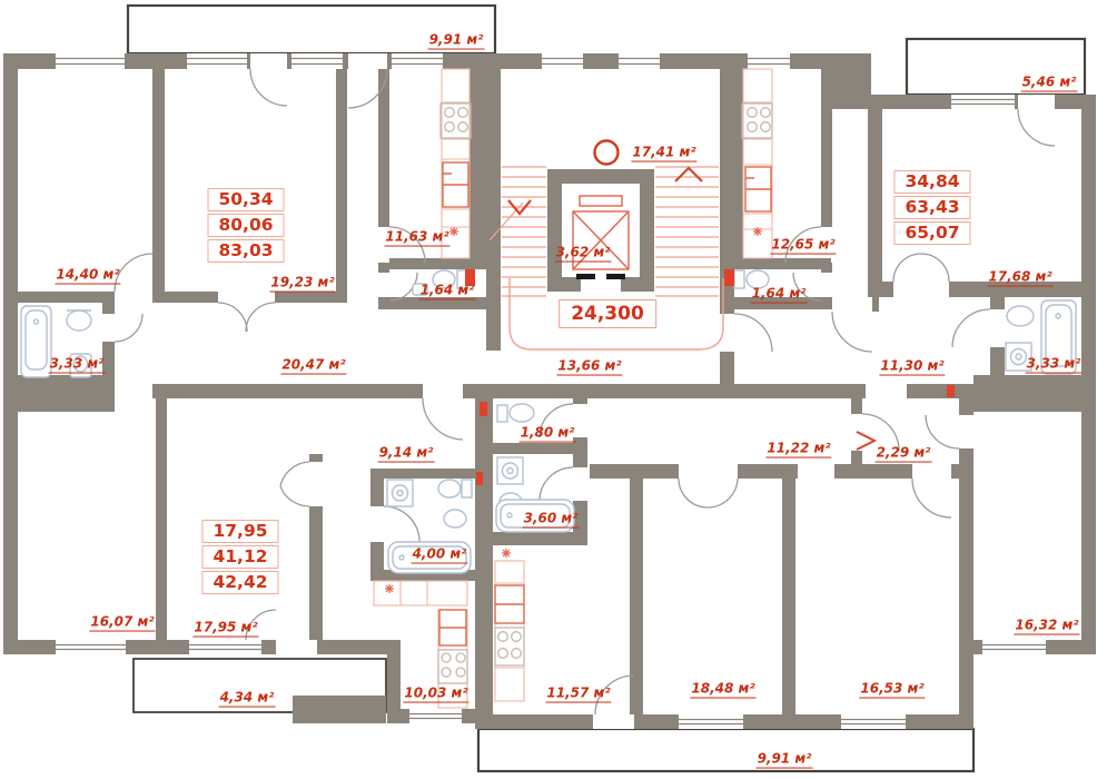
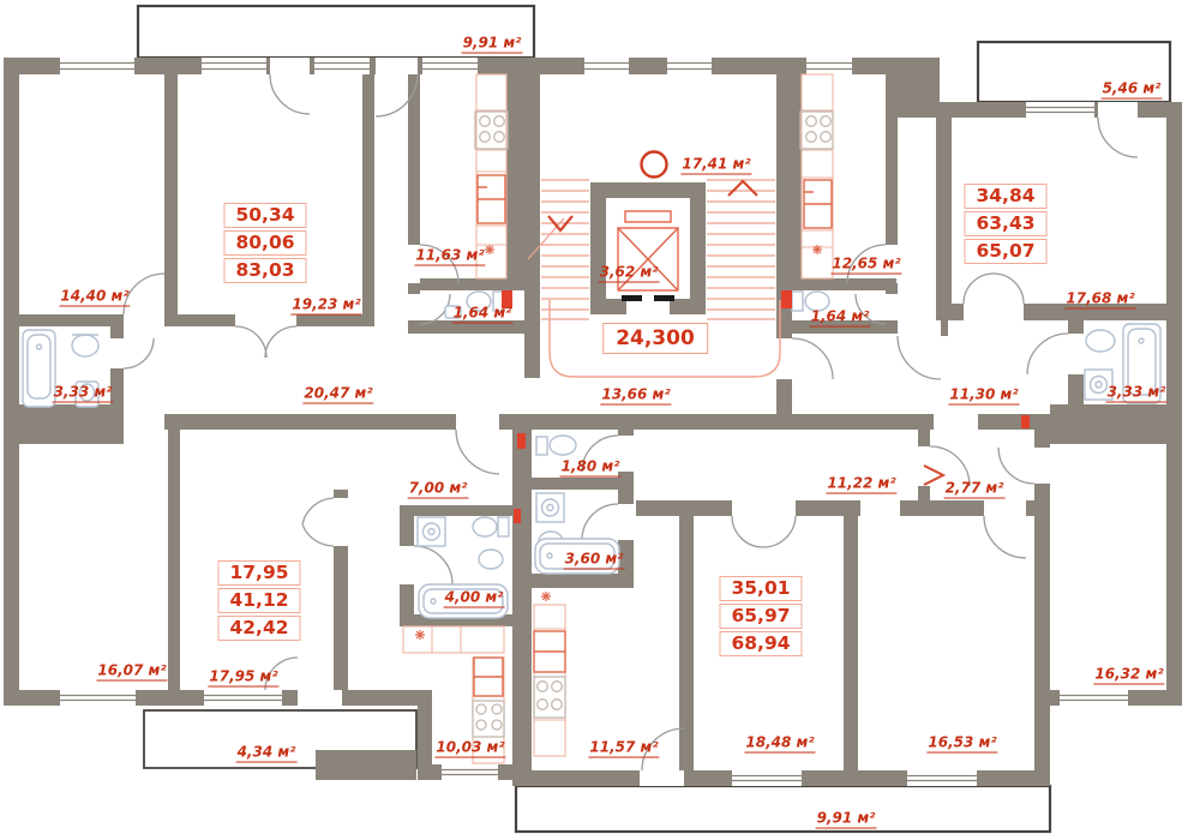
  9,91 м²
  14,40 м²
  19,23 м²
  11,63 м²
  1,64 м²
  3,33 м²
  20,47 м²
  17,41 м²
  3,62 м²
  13,66 м²
  12,65 м²
  1,64 м²
  5,46 м²
  17,68 м²
  3,33 м²
  11,30 м²
  16,07 м²
  17,95 м²
- 9,14 м²
+ 7,00 м²
  1,80 м²
  3,60 м²
  4,00 м²
  4,34 м²
  10,03 м²
  11,57 м²
  18,48 м²
  16,53 м²
  16,32 м²
- 2,29 м²
+ 2,77 м²
  11,22 м²
  9,91 м²
  50,34
  80,06
  83,03
  34,84
  63,43
  65,07
  17,95
  41,12
  42,42
+ 35,01
+ 65,97
+ 68,94
  24,300
